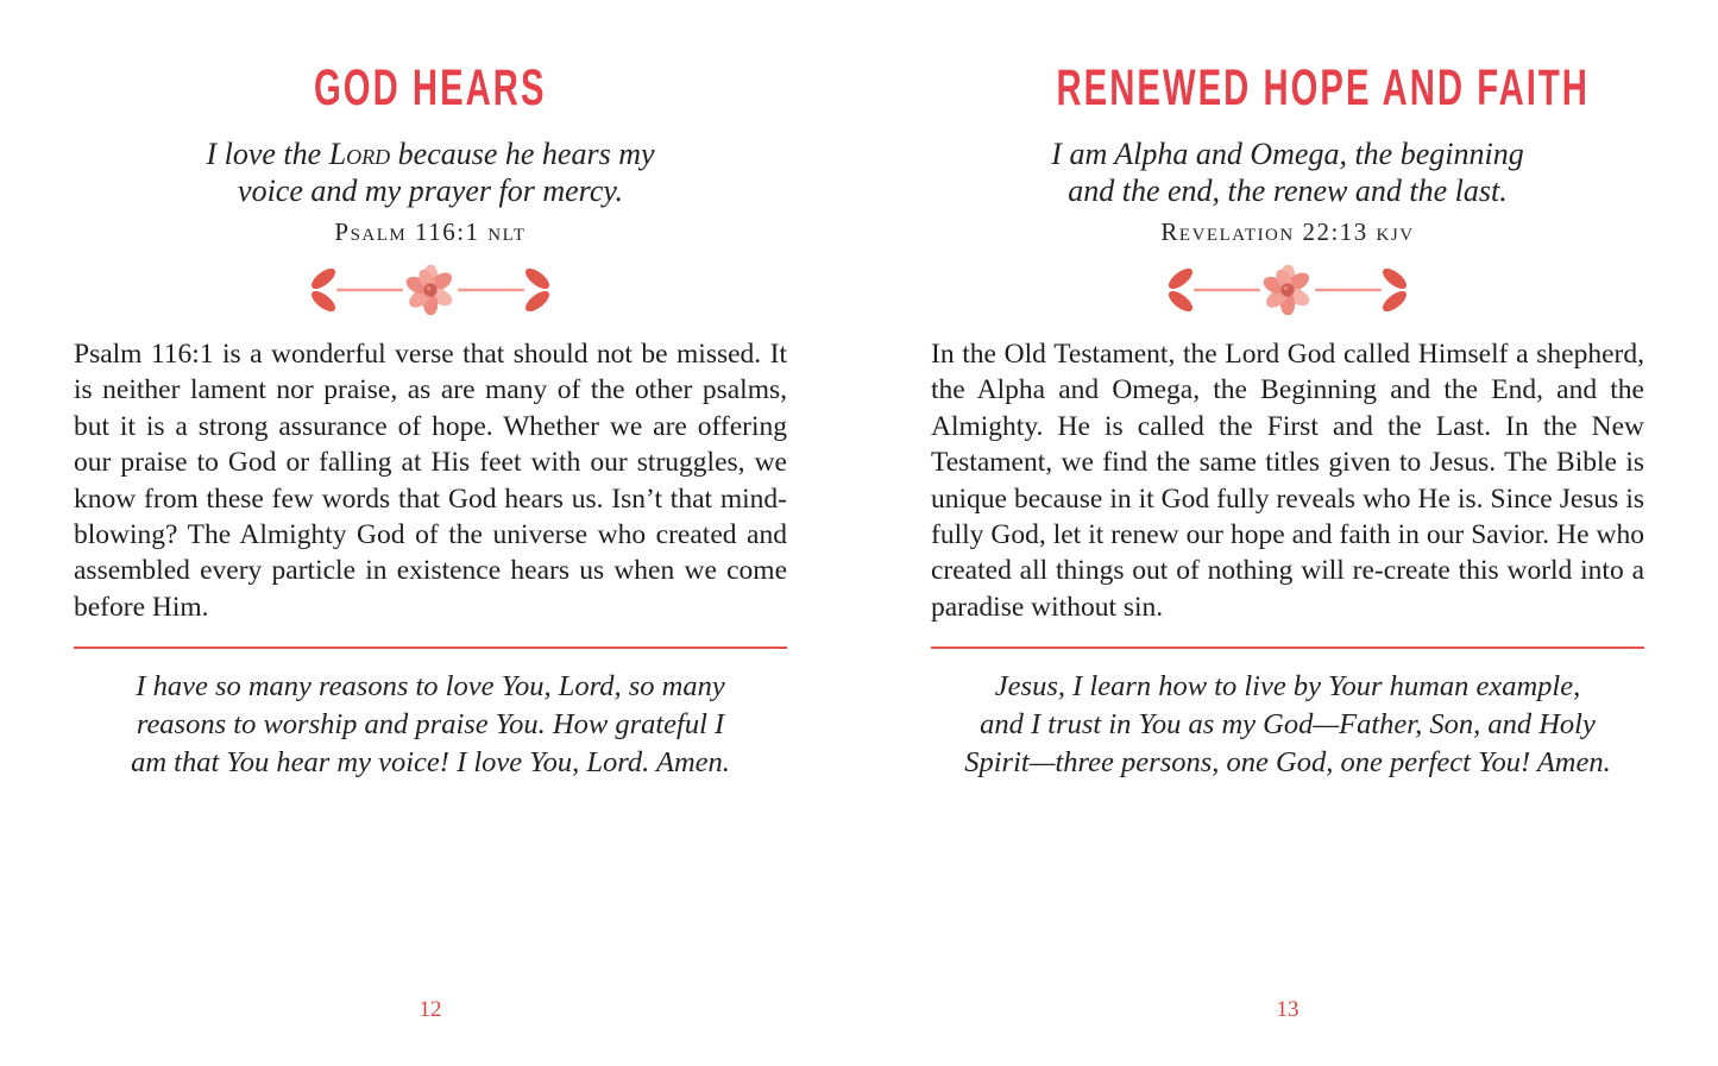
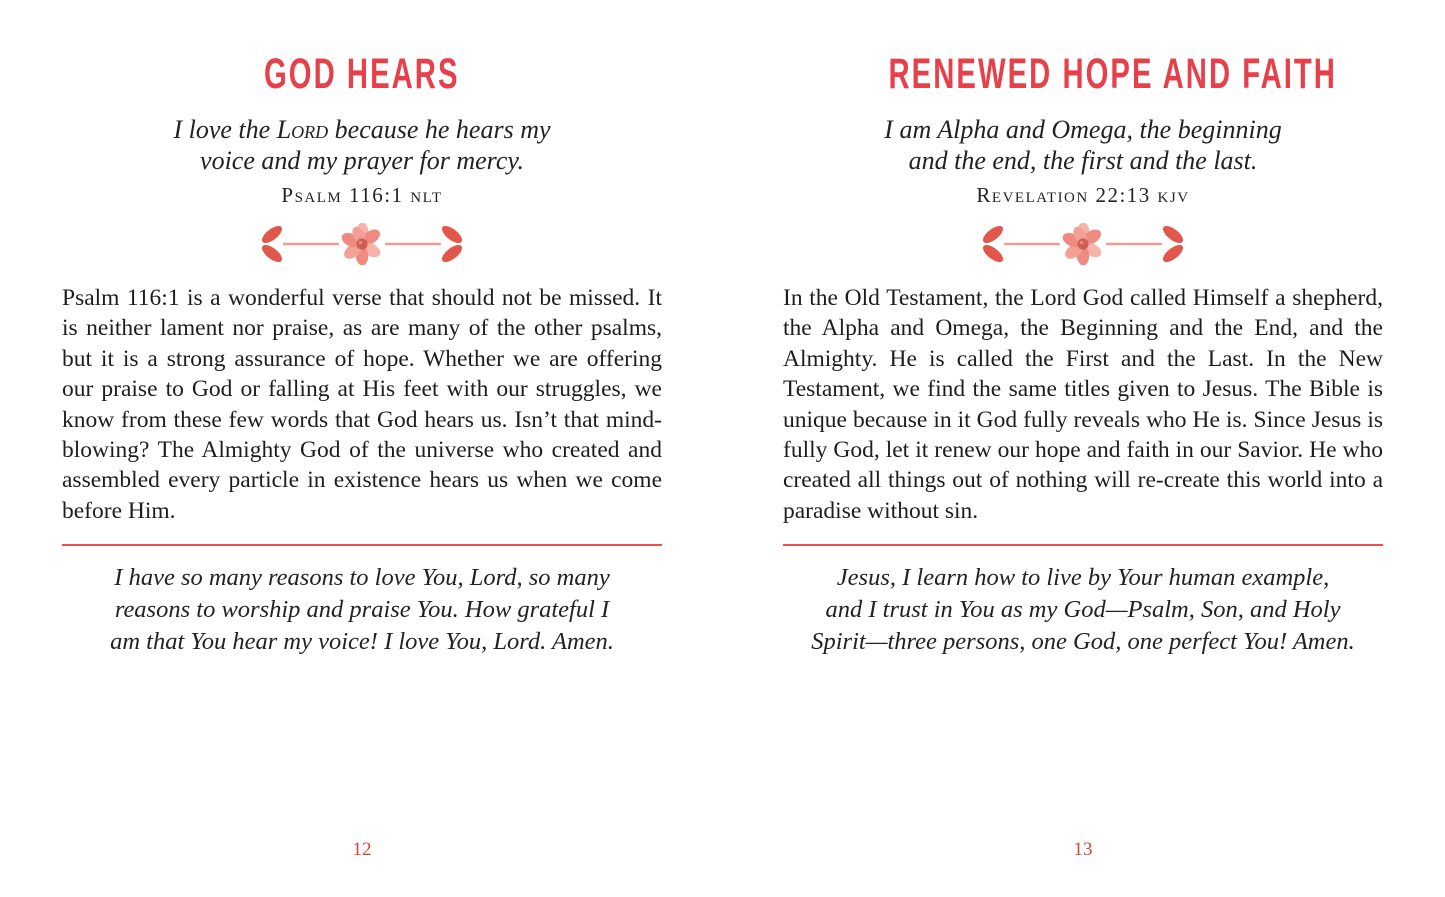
  GOD HEARS
  I love the Lord because he hears my
  voice and my prayer for mercy.
  Psalm 116:1 nlt
  Psalm 116:1 is a wonderful verse that should not be missed. It is neither lament nor praise, as are many of the other psalms, but it is a strong assurance of hope. Whether we are offering our praise to God or falling at His feet with our struggles, we know from these few words that God hears us. Isn’t that mind-blowing? The Almighty God of the universe who created and assembled every particle in existence hears us when we come before Him.
  I have so many reasons to love You, Lord, so many
  reasons to worship and praise You. How grateful I
  am that You hear my voice! I love You, Lord. Amen.
  12
  RENEWED HOPE AND FAITH
  I am Alpha and Omega, the beginning
- and the end, the renew and the last.
+ and the end, the first and the last.
  Revelation 22:13 kjv
  In the Old Testament, the Lord God called Himself a shepherd, the Alpha and Omega, the Beginning and the End, and the Almighty. He is called the First and the Last. In the New Testament, we find the same titles given to Jesus. The Bible is unique because in it God fully reveals who He is. Since Jesus is fully God, let it renew our hope and faith in our Savior. He who created all things out of nothing will re-create this world into a paradise without sin.
  Jesus, I learn how to live by Your human example,
- and I trust in You as my God—Father, Son, and Holy
+ and I trust in You as my God—Psalm, Son, and Holy
  Spirit—three persons, one God, one perfect You! Amen.
  13
